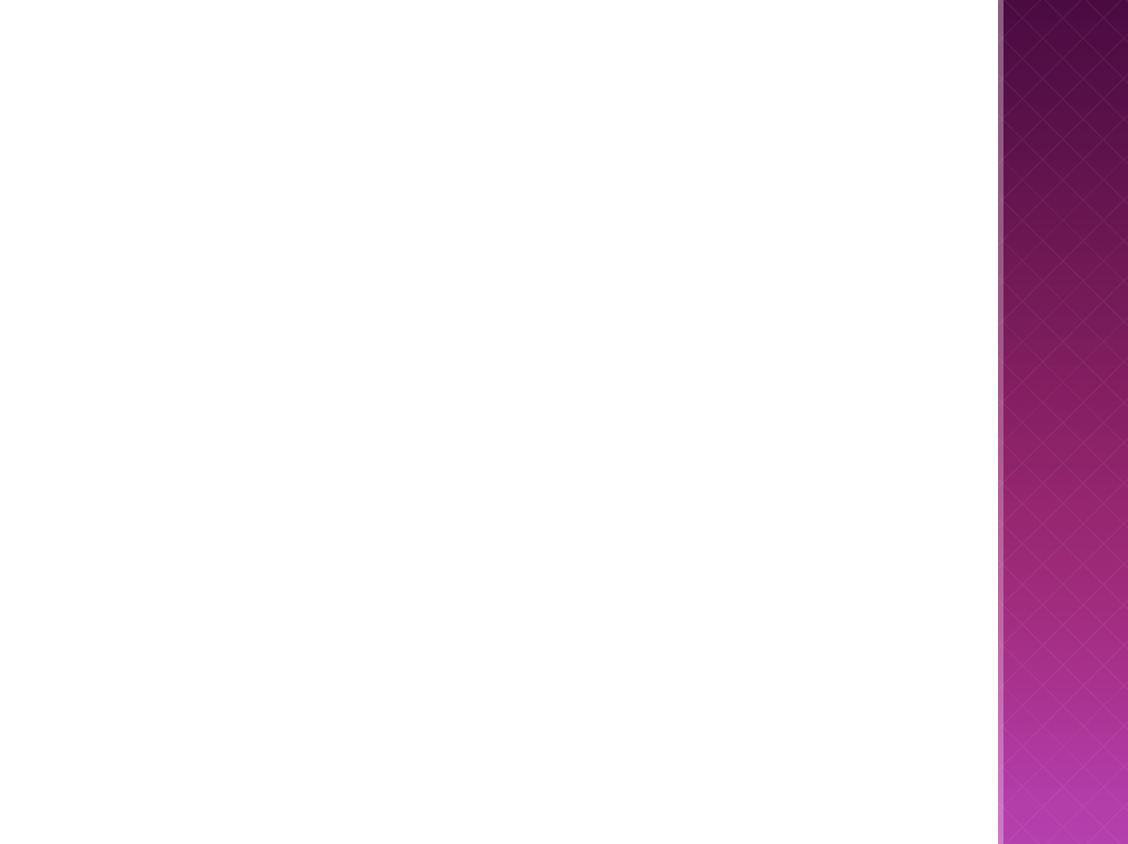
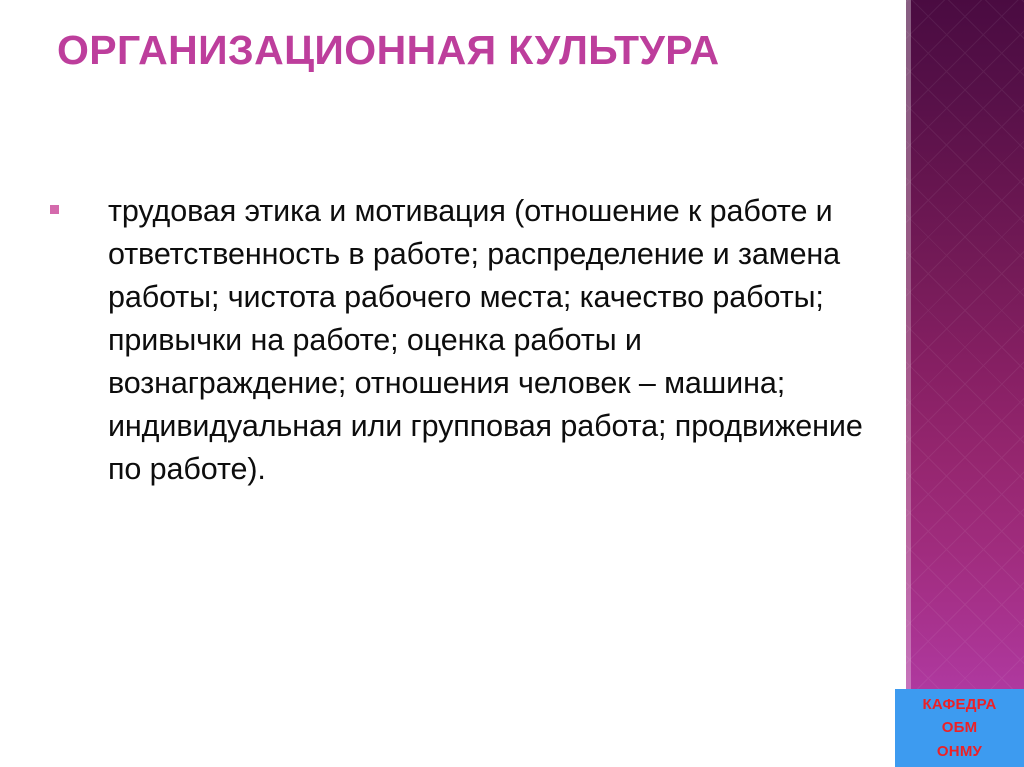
+ ОРГАНИЗАЦИОННАЯ КУЛЬТУРА
+ трудовая этика и мотивация (отношение к работе и ответственность в работе; распределение и замена работы; чистота рабочего места; качество работы; привычки на работе; оценка работы и вознаграждение; отношения человек – машина; индивидуальная или групповая работа; продвижение по работе).
+ КАФЕДРА
+ ОБМ
+ ОНМУ
